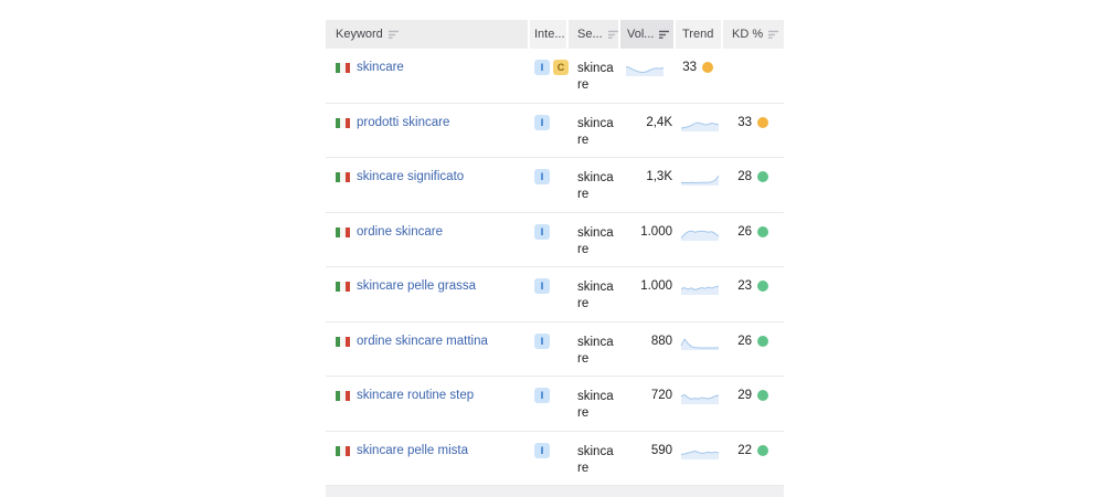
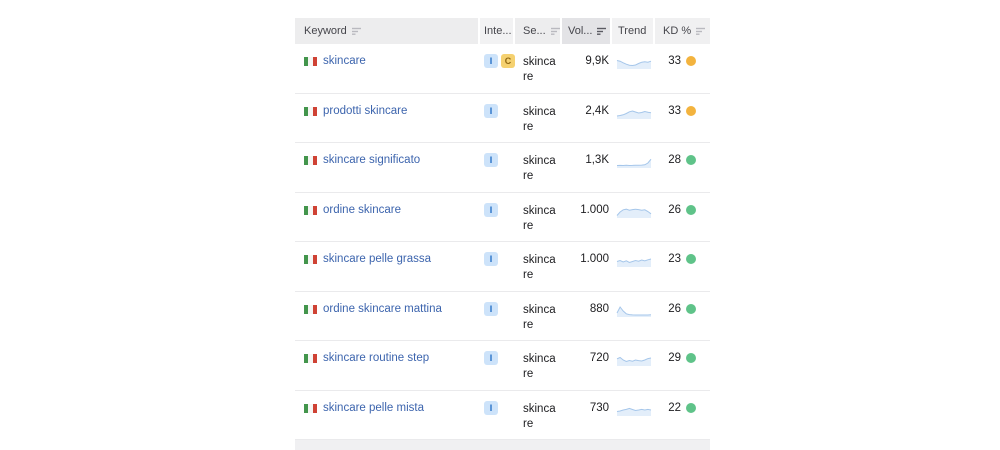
  Keyword
  Inte...
  Se...
  Vol...
  Trend
  KD %
  skincare
  I
  C
  skincare
+ 9,9K
  33
  prodotti skincare
  I
  skincare
  2,4K
  33
  skincare significato
  I
  skincare
  1,3K
  28
  ordine skincare
  I
  skincare
  1.000
  26
  skincare pelle grassa
  I
  skincare
  1.000
  23
  ordine skincare mattina
  I
  skincare
  880
  26
  skincare routine step
  I
  skincare
  720
  29
  skincare pelle mista
  I
  skincare
- 590
+ 730
  22
